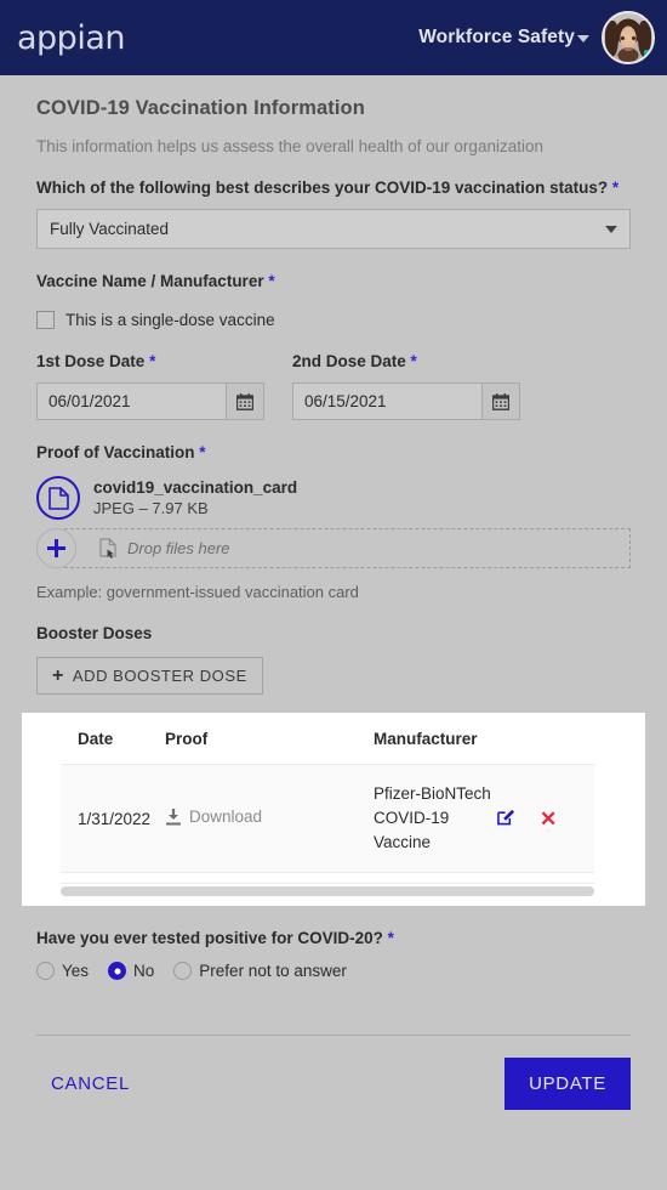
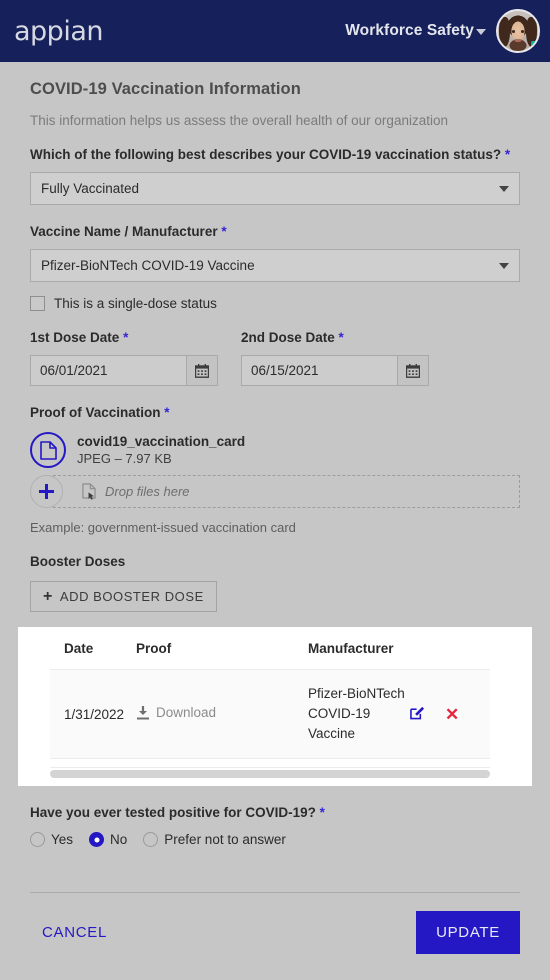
  appian
  Workforce Safety
  COVID-19 Vaccination Information
  This information helps us assess the overall health of our organization
  Which of the following best describes your COVID-19 vaccination status? *
  Fully Vaccinated
  Vaccine Name / Manufacturer *
+ Pfizer-BioNTech COVID-19 Vaccine
- This is a single-dose vaccine
+ This is a single-dose status
  1st Dose Date *
  06/01/2021
  2nd Dose Date *
  06/15/2021
  Proof of Vaccination *
  covid19_vaccination_card
  JPEG – 7.97 KB
  Drop files here
  Example: government-issued vaccination card
  Booster Doses
  +
  ADD BOOSTER DOSE
  Date	Proof	Manufacturer
  1/31/2022	Download	Pfizer-BioNTech COVID-19 Vaccine	✕
- Have you ever tested positive for COVID-20? *
+ Have you ever tested positive for COVID-19? *
  Yes
  No
  Prefer not to answer
  CANCEL
  UPDATE
